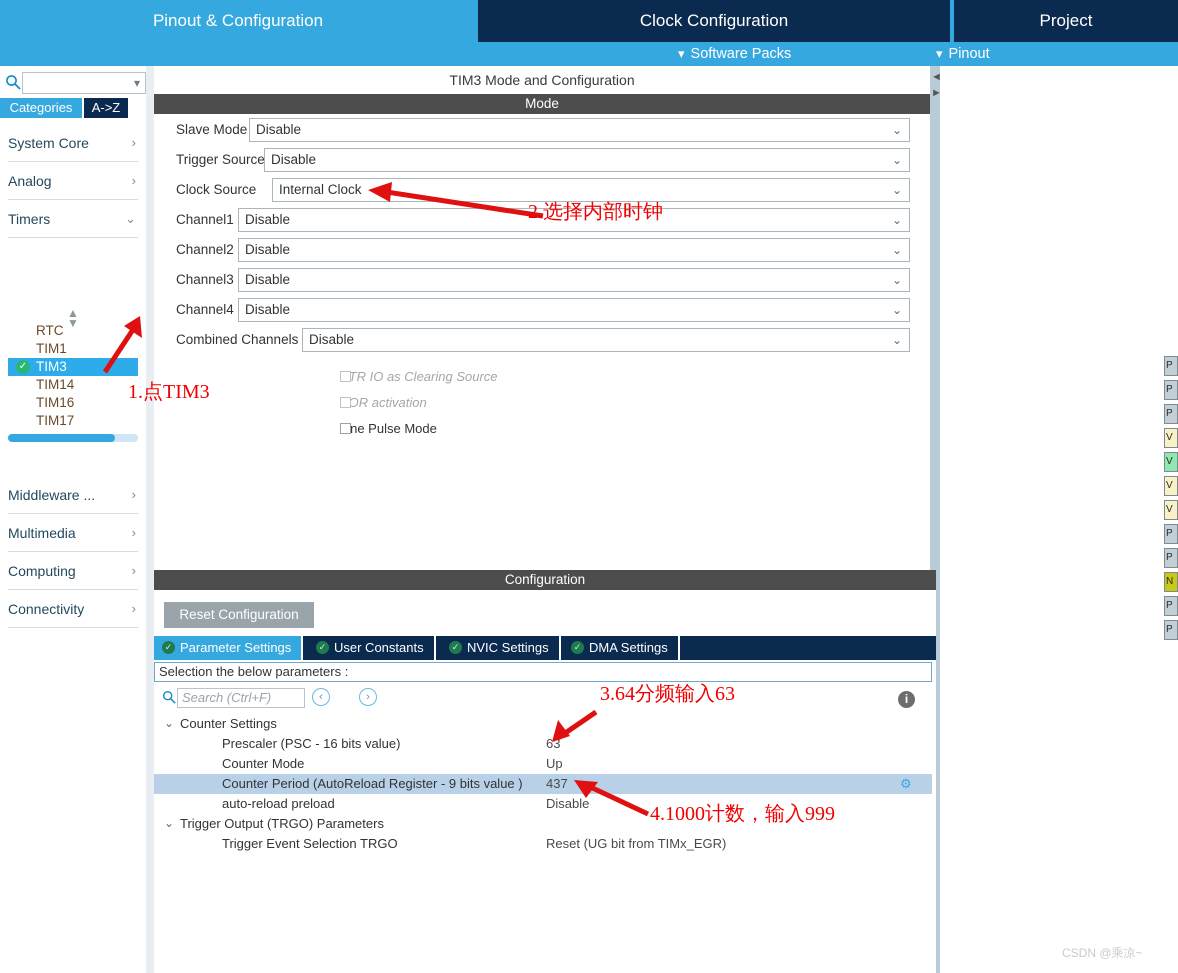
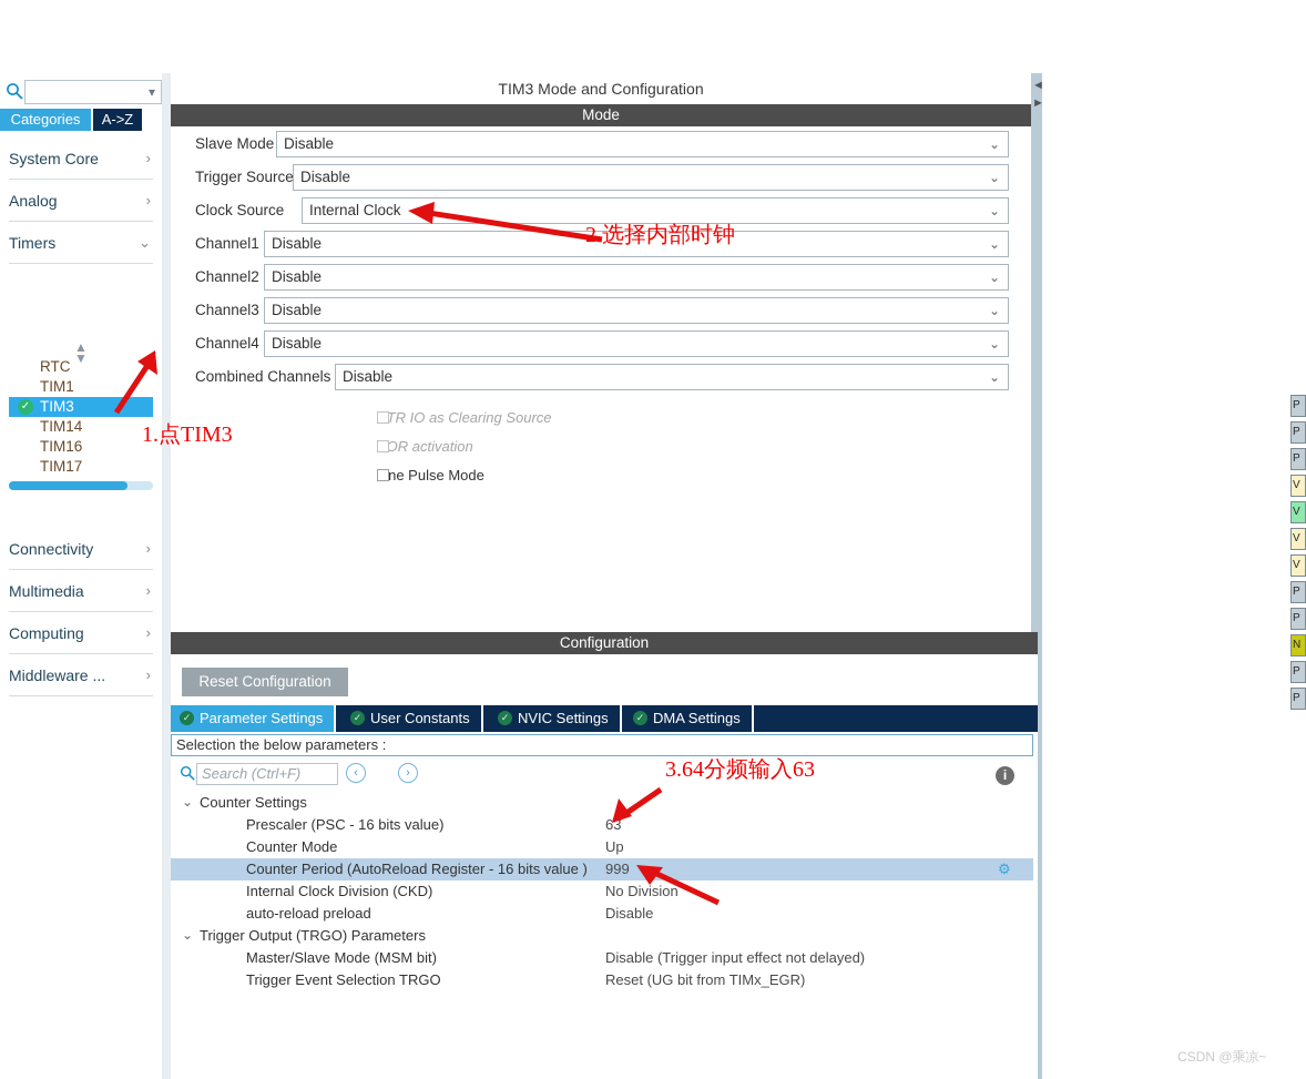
- Pinout & Configuration
- Clock Configuration
- Project
- ▾ Software Packs
- ▾ Pinout
  ▾
  Categories
  A->Z
  System Core
  ›
  Analog
  ›
  Timers
  ⌄
  ▲
  ▼
  RTC
  TIM1
  ✓
  TIM3
  TIM14
  TIM16
  TIM17
- Middleware ...
+ Connectivity
  ›
  Multimedia
  ›
  Computing
  ›
- Connectivity
+ Middleware ...
  ›
  TIM3 Mode and Configuration
  Mode
  Slave Mode
  Disable
  ⌄
  Trigger Source
  Disable
  ⌄
  Clock Source
  Internal Clock
  ⌄
  Channel1
  Disable
  ⌄
  Channel2
  Disable
  ⌄
  Channel3
  Disable
  ⌄
  Channel4
  Disable
  ⌄
  Combined Channels
  Disable
  ⌄
  TR IO as Clearing Source
  OR activation
  ne Pulse Mode
  ◄
  ►
  Configuration
  Reset Configuration
  ✓
  Parameter Settings
  ✓
  User Constants
  ✓
  NVIC Settings
  ✓
  DMA Settings
  Selection the below parameters :
  Search (Ctrl+F)
  ‹
  ›
  ⌄
  Counter Settings
  Prescaler (PSC - 16 bits value)
  63
  Counter Mode
  Up
- Counter Period (AutoReload Register - 9 bits value )
+ Counter Period (AutoReload Register - 16 bits value )
- 437
+ 999
  ⚙
+ Internal Clock Division (CKD)
+ No Division
  auto-reload preload
  Disable
  ⌄
  Trigger Output (TRGO) Parameters
+ Master/Slave Mode (MSM bit)
+ Disable (Trigger input effect not delayed)
  Trigger Event Selection TRGO
  Reset (UG bit from TIMx_EGR)
  i
  P
  P
  P
  V
  V
  V
  V
  P
  P
  N
  P
  P
  1.点TIM3
  2.选择内部时钟
  3.64分频输入63
- 4.1000计数，输入999
  CSDN @乘凉~
